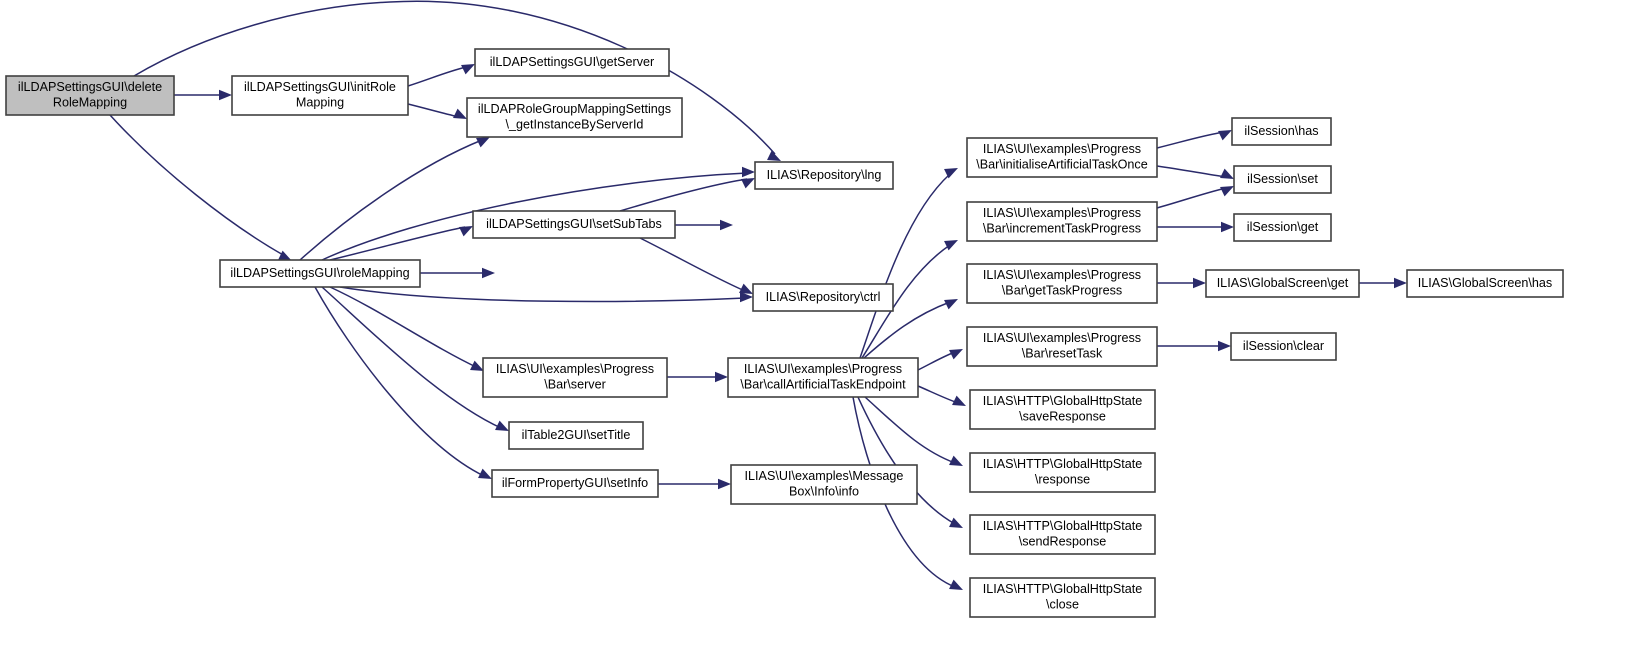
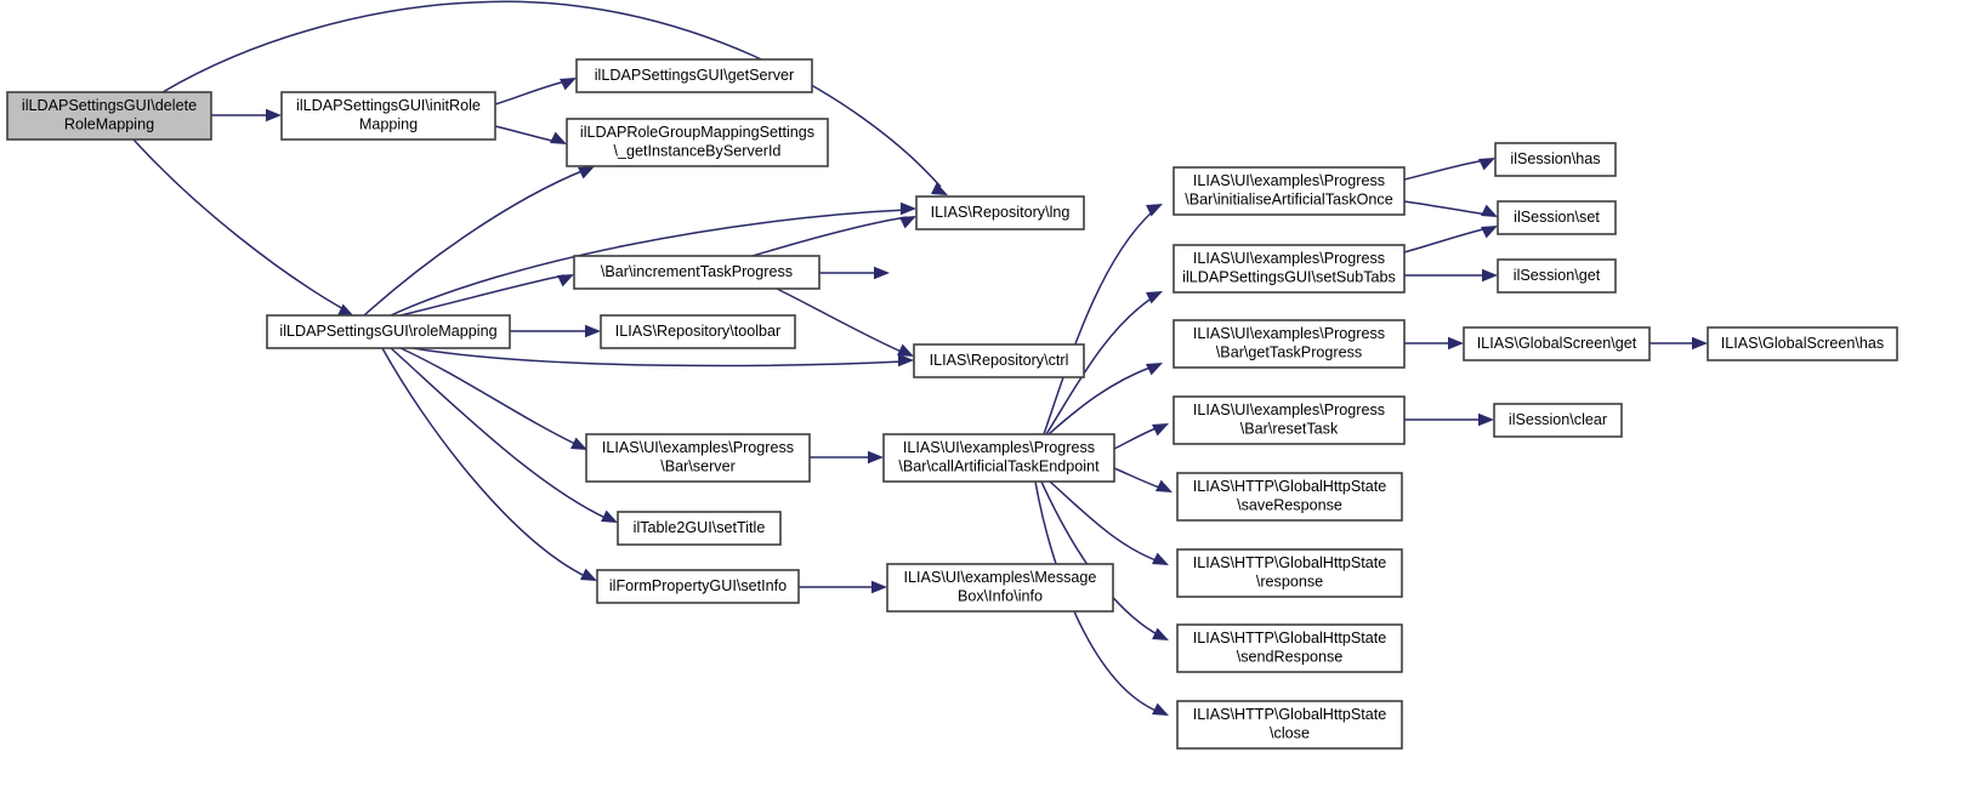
  ilLDAPSettingsGUI\delete
  RoleMapping
  ilLDAPSettingsGUI\initRole
  Mapping
  ilLDAPSettingsGUI\getServer
  ilLDAPRoleGroupMappingSettings
  \_getInstanceByServerId
  ilLDAPSettingsGUI\roleMapping
  ILIAS\Repository\lng
- ilLDAPSettingsGUI\setSubTabs
+ \Bar\incrementTaskProgress
+ ILIAS\Repository\toolbar
  ILIAS\Repository\ctrl
  ILIAS\UI\examples\Progress
  \Bar\server
  ILIAS\UI\examples\Progress
  \Bar\callArtificialTaskEndpoint
  ilTable2GUI\setTitle
  ilFormPropertyGUI\setInfo
  ILIAS\UI\examples\Message
  Box\Info\info
  ILIAS\UI\examples\Progress
  \Bar\initialiseArtificialTaskOnce
  ILIAS\UI\examples\Progress
- \Bar\incrementTaskProgress
+ ilLDAPSettingsGUI\setSubTabs
  ILIAS\UI\examples\Progress
  \Bar\getTaskProgress
  ILIAS\UI\examples\Progress
  \Bar\resetTask
  ILIAS\HTTP\GlobalHttpState
  \saveResponse
  ILIAS\HTTP\GlobalHttpState
  \response
  ILIAS\HTTP\GlobalHttpState
  \sendResponse
  ILIAS\HTTP\GlobalHttpState
  \close
  ilSession\has
  ilSession\set
  ilSession\get
  ILIAS\GlobalScreen\get
  ILIAS\GlobalScreen\has
  ilSession\clear
